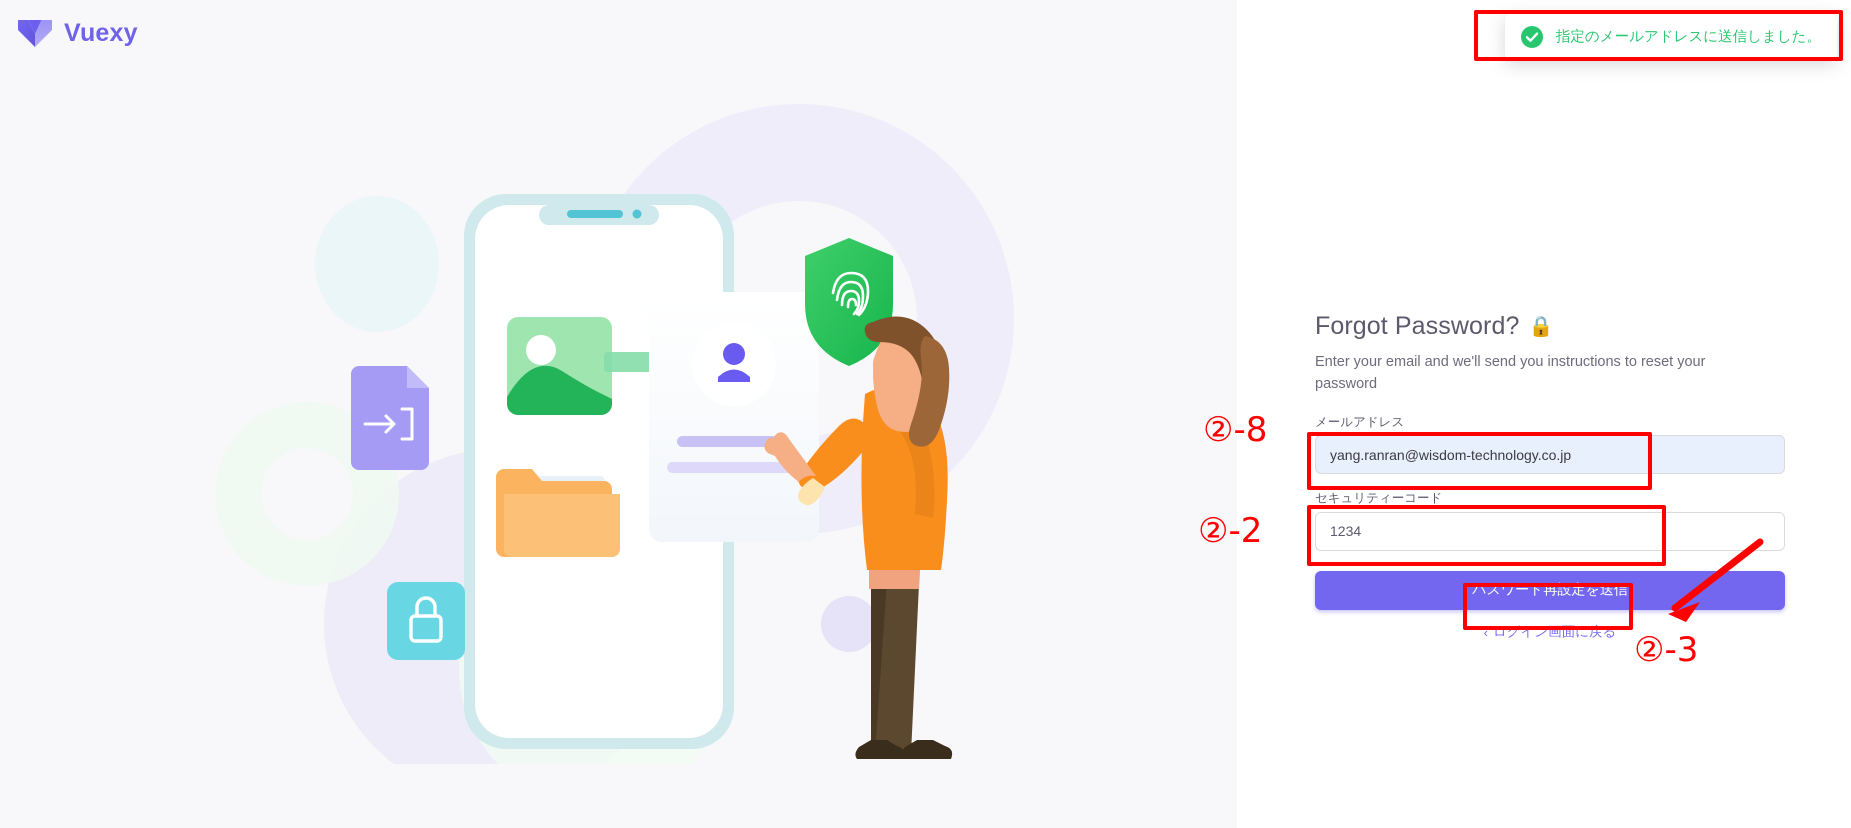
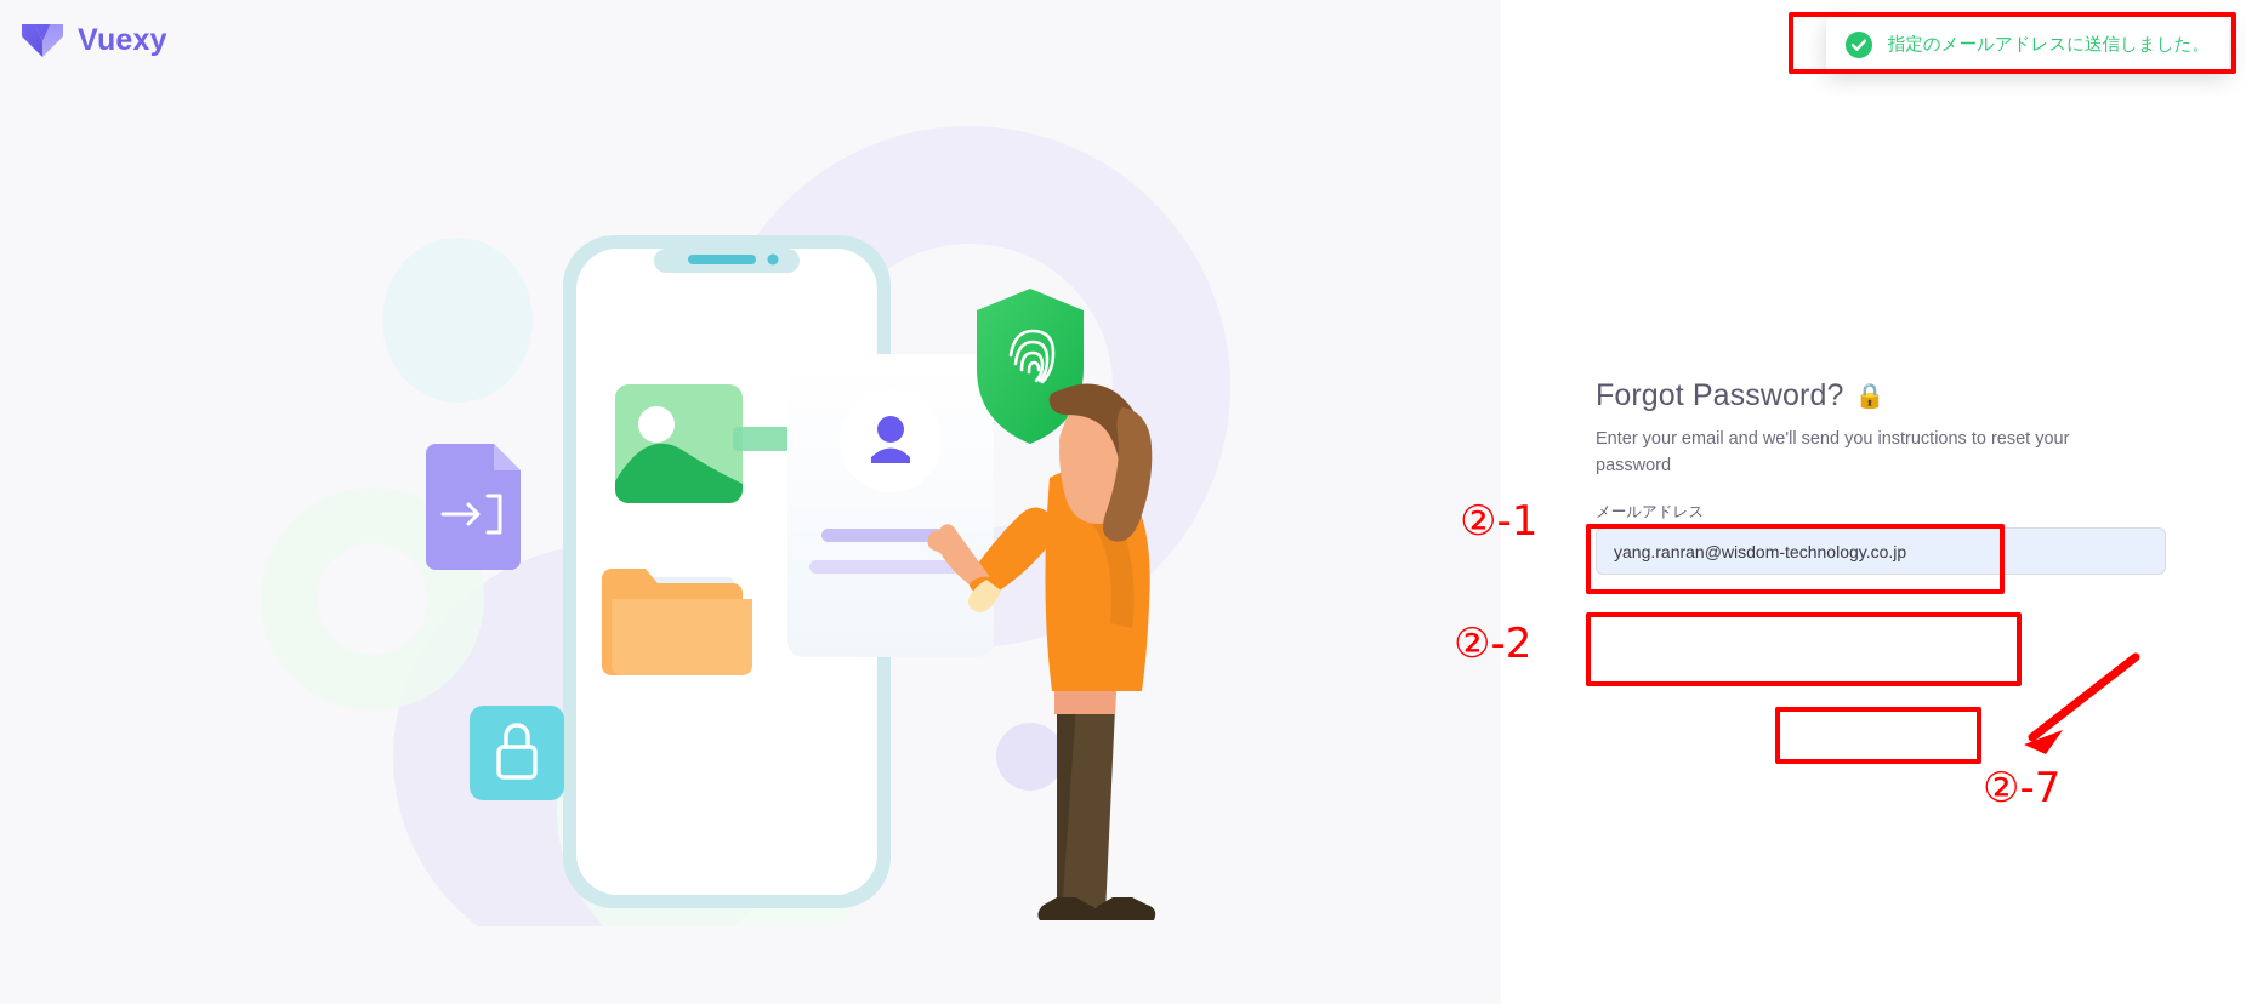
  Vuexy
  指定のメールアドレスに送信しました。
  Forgot Password?
  🔒
  Enter your email and we'll send you instructions to reset your password
  メールアドレス
  yang.ranran@wisdom-technology.co.jp
- セキュリティーコード
- 1234
- パスワード再設定を送信
- ‹
- ログイン画面に戻る
- ②-8
+ ②-1
  ②-2
- ②-3
+ ②-7
